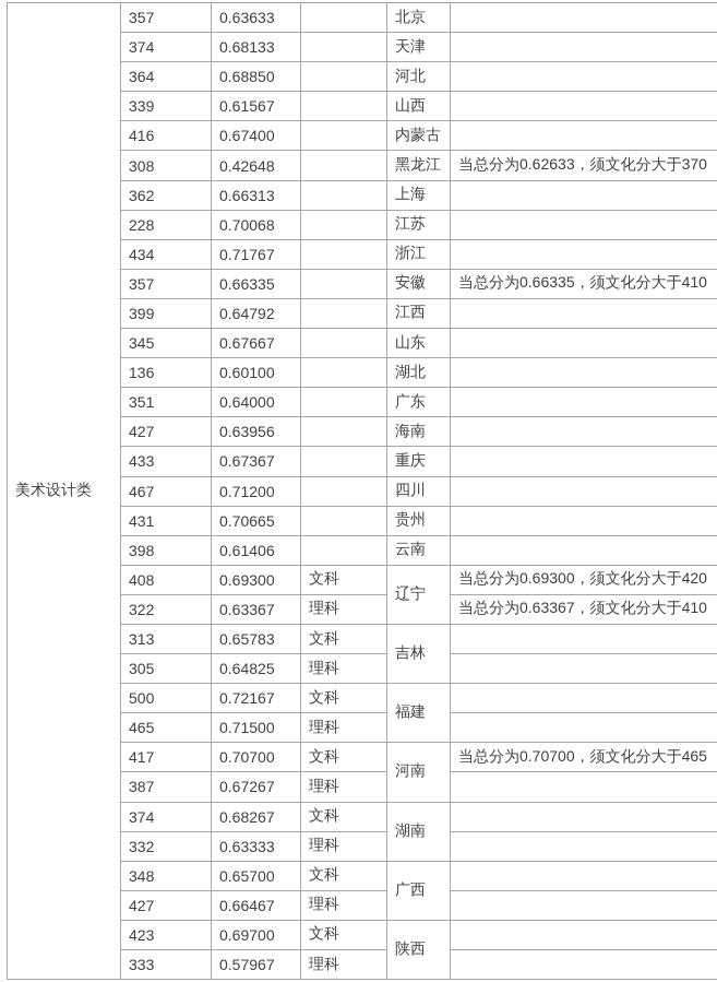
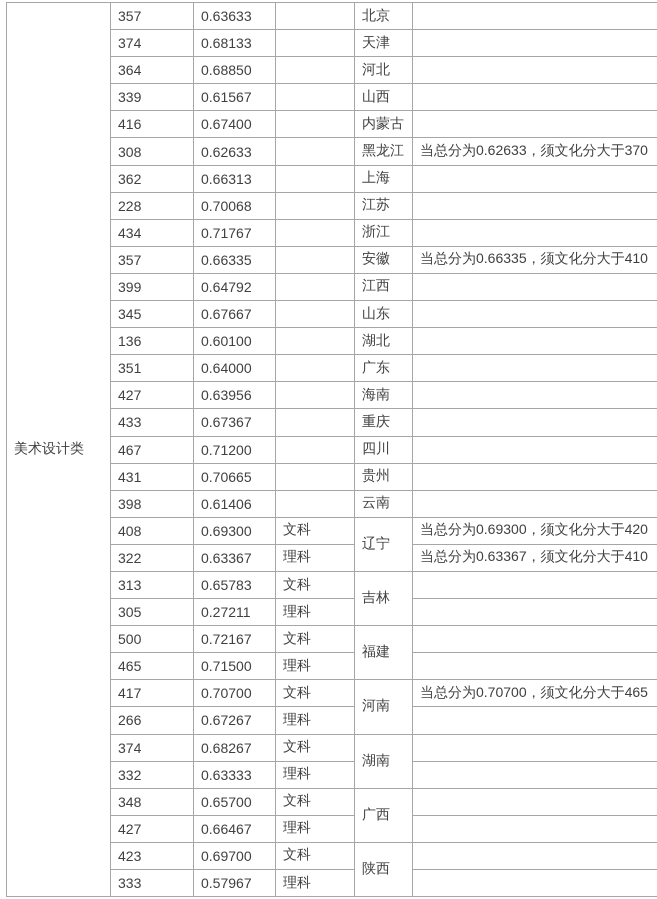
  美术设计类	357	0.63633		北京
  374	0.68133		天津
  364	0.68850		河北
  339	0.61567		山西
  416	0.67400		内蒙古
- 308	0.42648		黑龙江	当总分为0.62633，须文化分大于370
+ 308	0.62633		黑龙江	当总分为0.62633，须文化分大于370
  362	0.66313		上海
  228	0.70068		江苏
  434	0.71767		浙江
  357	0.66335		安徽	当总分为0.66335，须文化分大于410
  399	0.64792		江西
  345	0.67667		山东
  136	0.60100		湖北
  351	0.64000		广东
  427	0.63956		海南
  433	0.67367		重庆
  467	0.71200		四川
  431	0.70665		贵州
  398	0.61406		云南
  408	0.69300	文科	辽宁	当总分为0.69300，须文化分大于420
  322	0.63367	理科	当总分为0.63367，须文化分大于410
  313	0.65783	文科	吉林
- 305	0.64825	理科
+ 305	0.27211	理科
  500	0.72167	文科	福建
  465	0.71500	理科
  417	0.70700	文科	河南	当总分为0.70700，须文化分大于465
- 387	0.67267	理科
+ 266	0.67267	理科
  374	0.68267	文科	湖南
  332	0.63333	理科
  348	0.65700	文科	广西
  427	0.66467	理科
  423	0.69700	文科	陕西
  333	0.57967	理科
